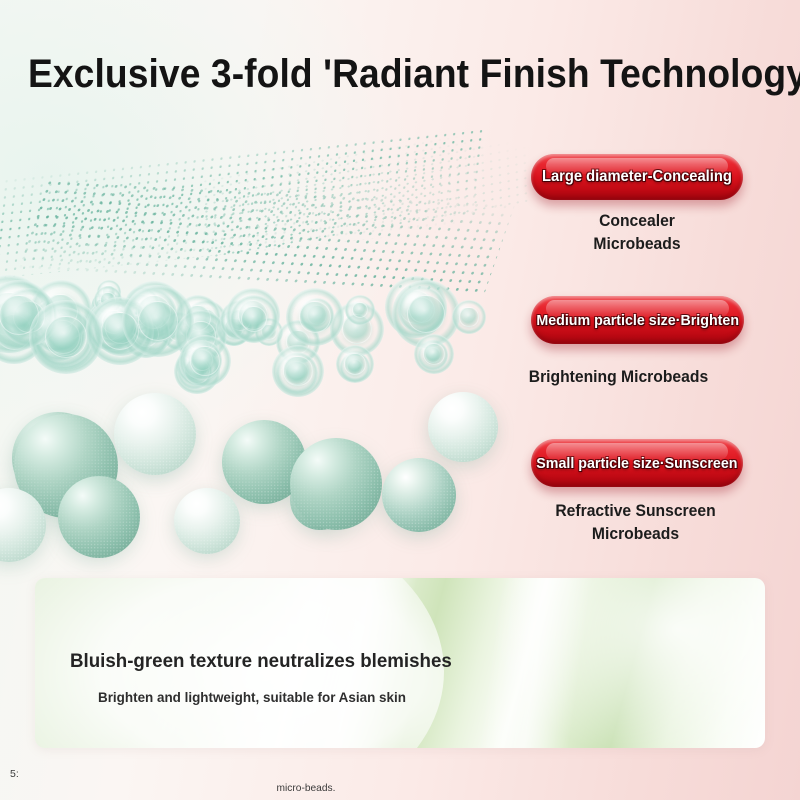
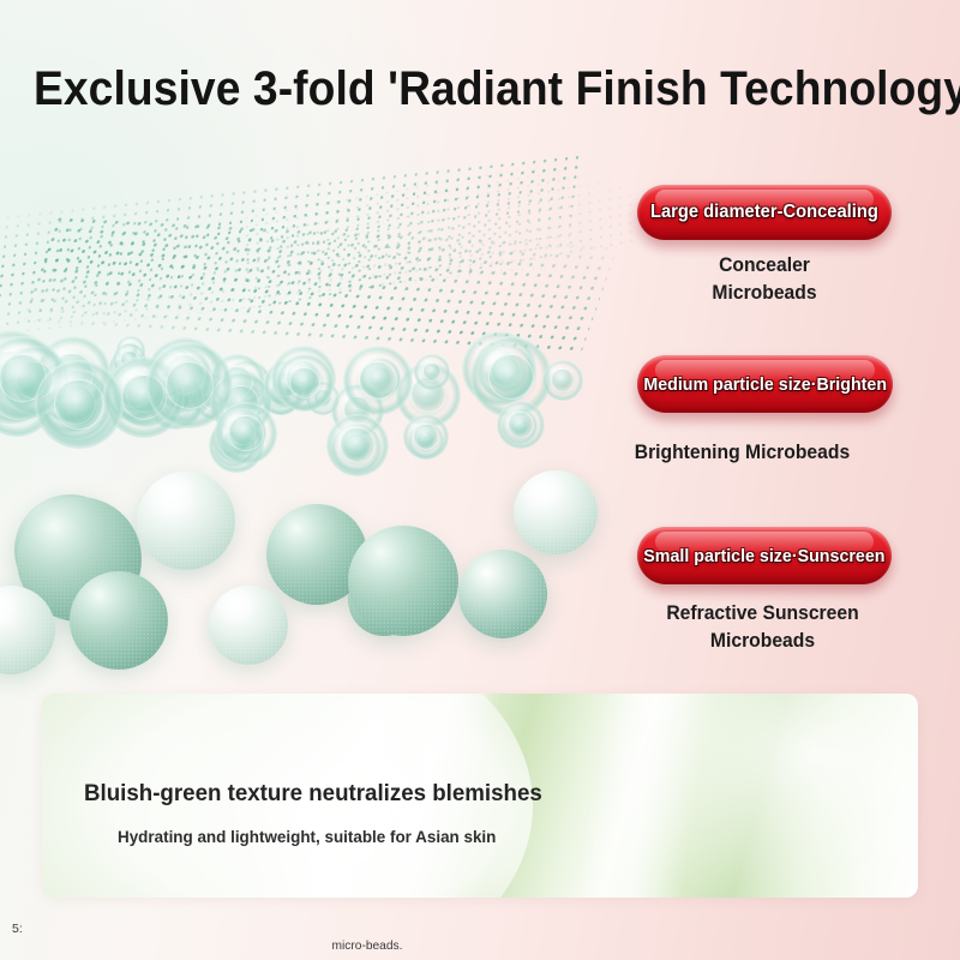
  Exclusive 3-fold 'Radiant Finish Technology
  Large diameter-Concealing
  Concealer
  Microbeads
  Medium particle size·Brighten
  Brightening Microbeads
  Small particle size·Sunscreen
  Refractive Sunscreen
  Microbeads
  Bluish-green texture neutralizes blemishes
- Brighten and lightweight, suitable for Asian skin
+ Hydrating and lightweight, suitable for Asian skin
  5:
  micro-beads.
